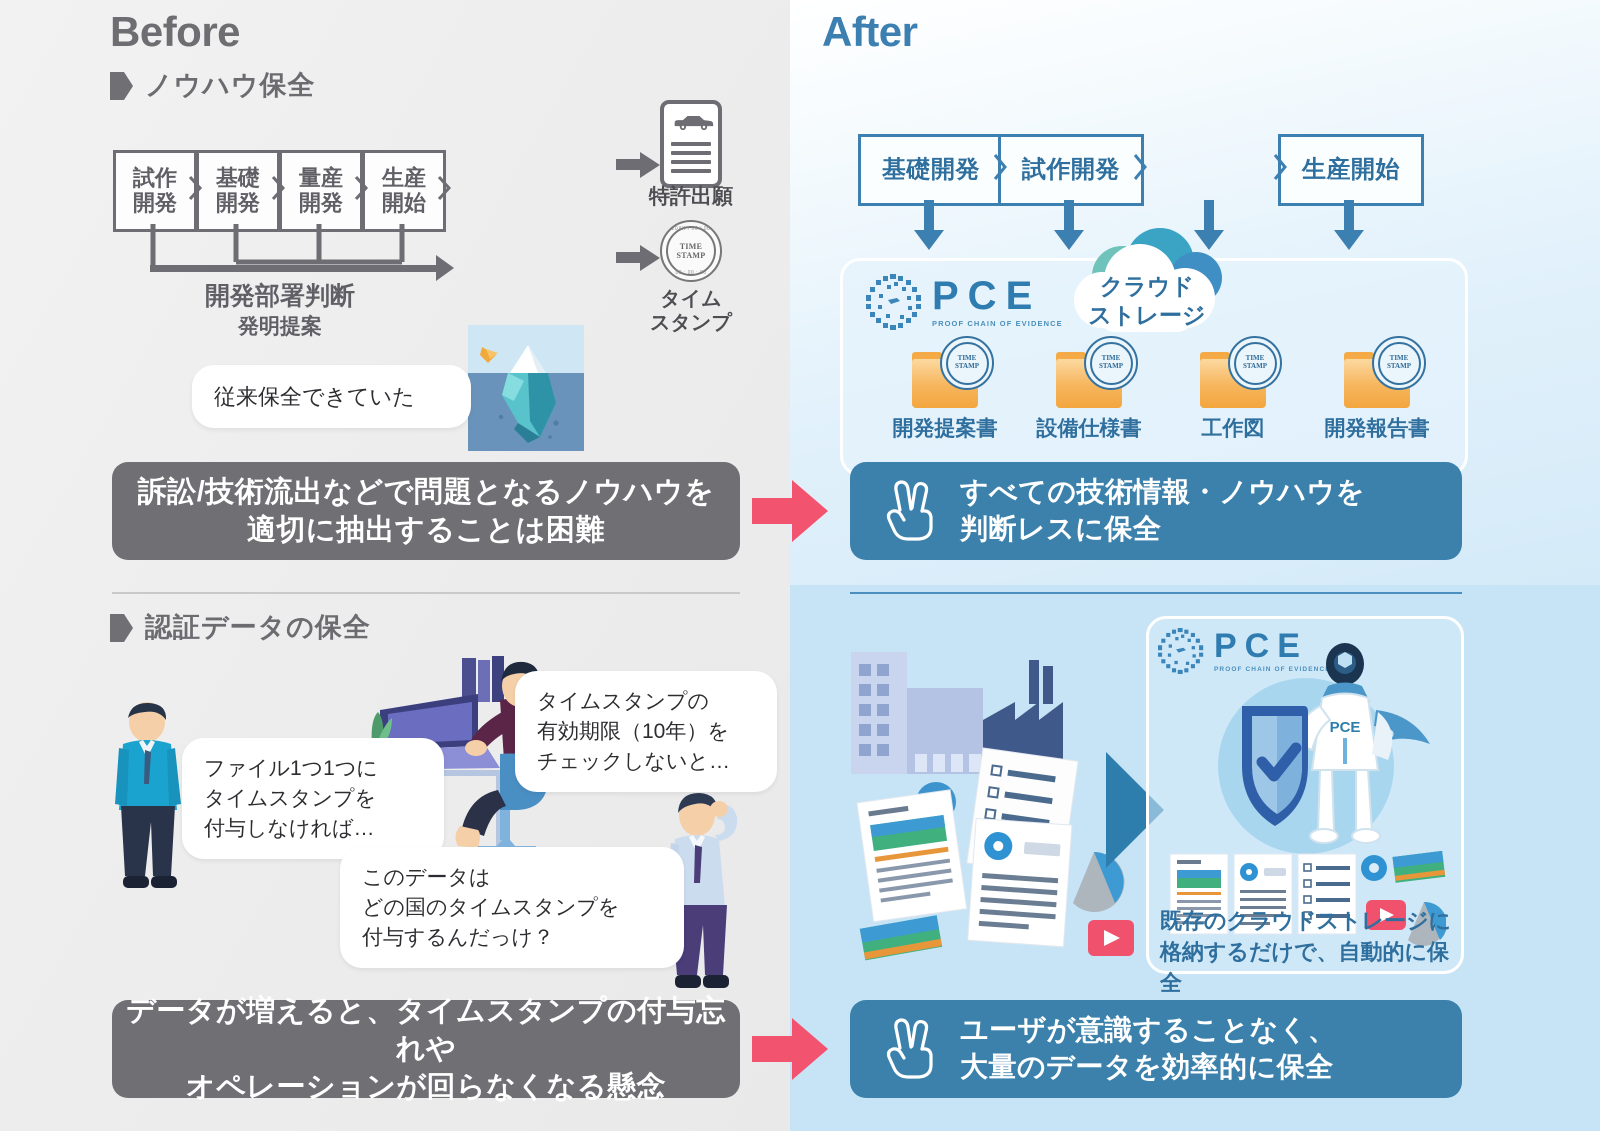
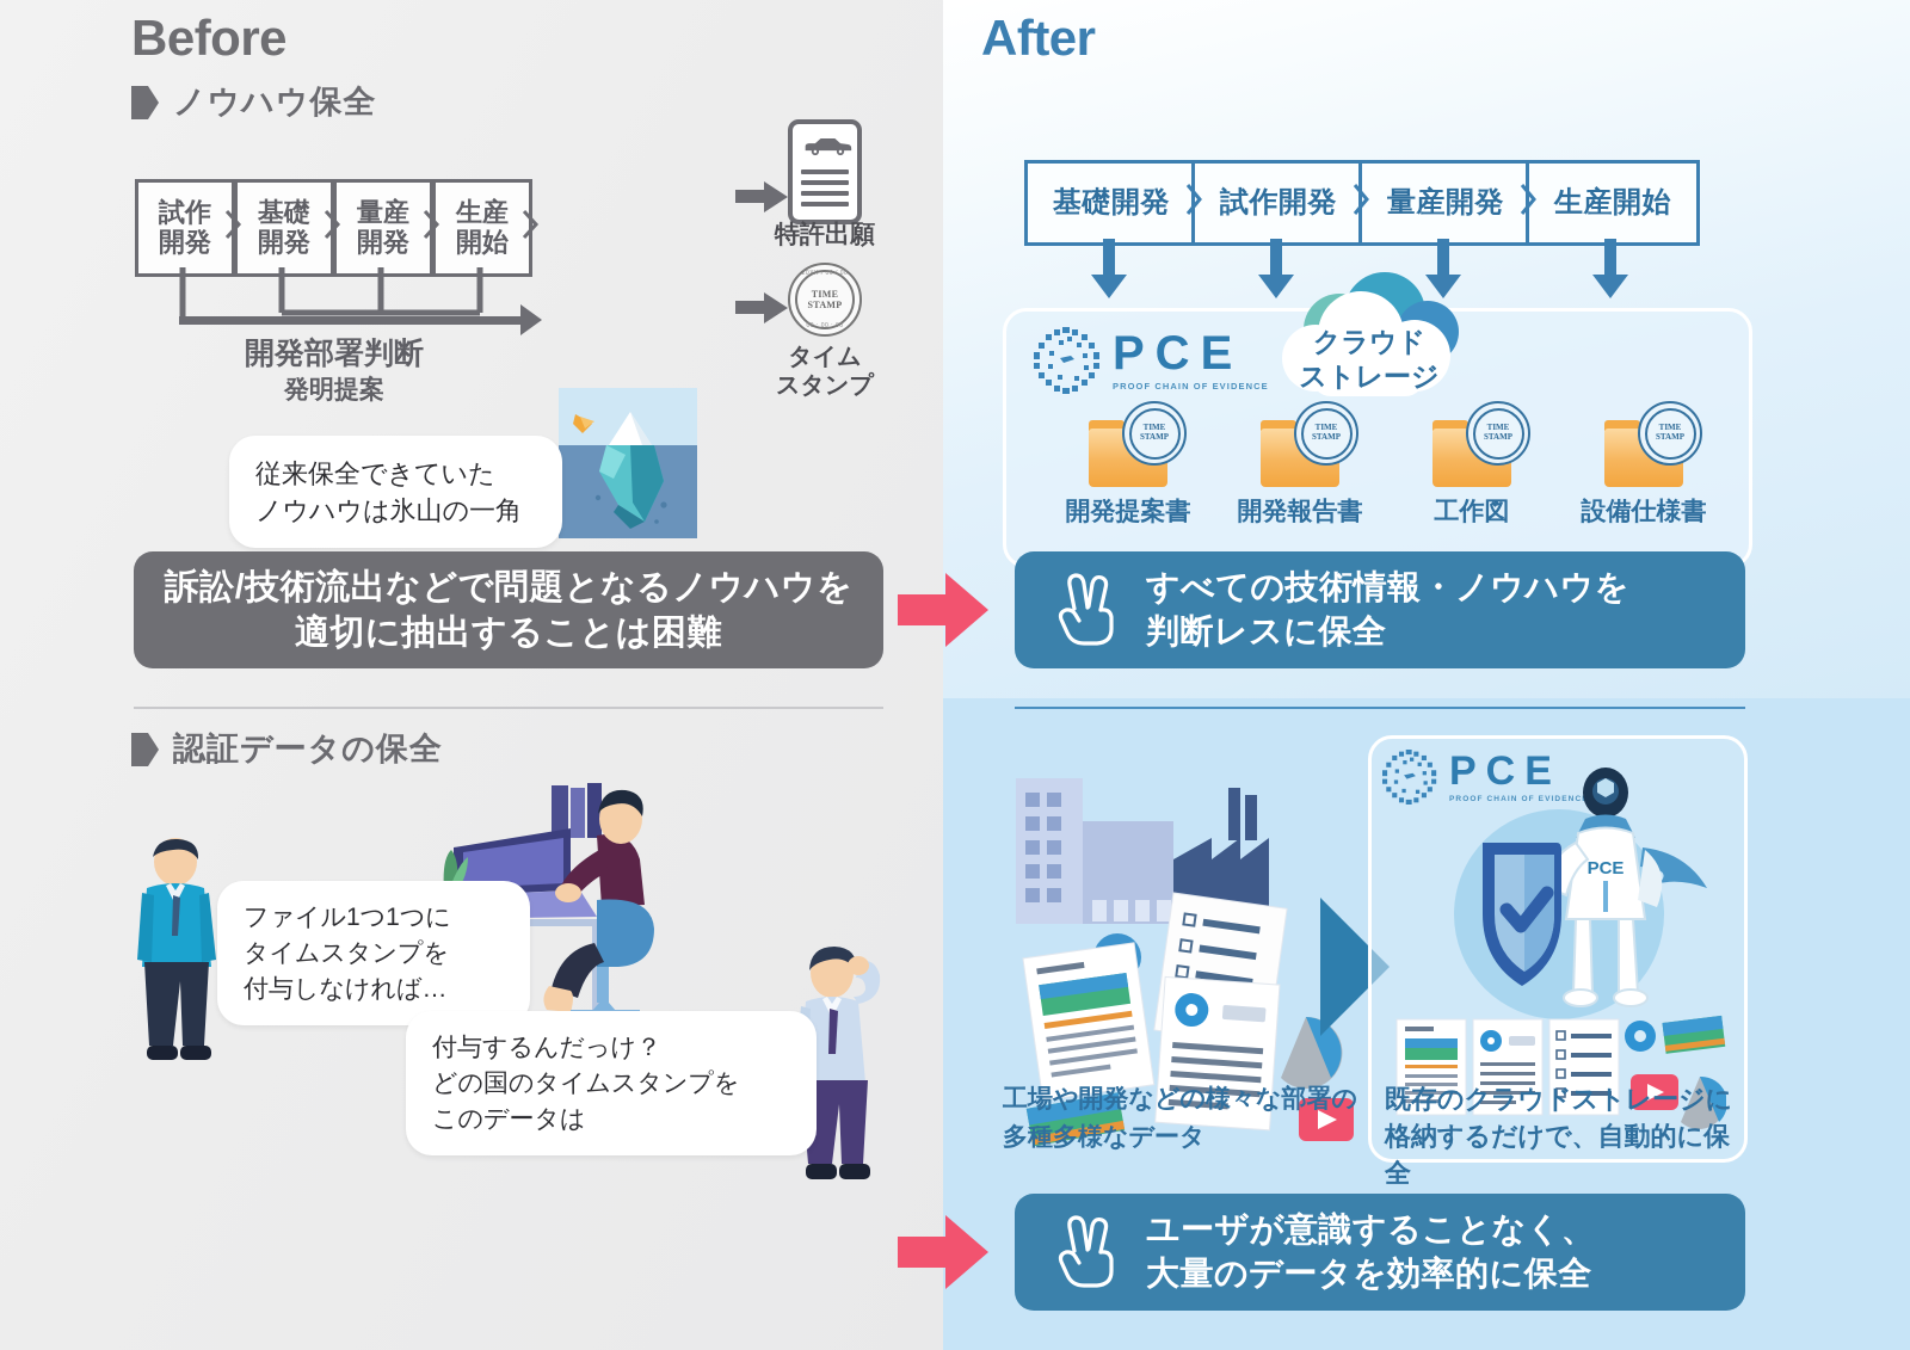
  Before
  After
  ノウハウ保全
  試作
  開発
  基礎
  開発
  量産
  開発
  生産
  開始
  開発部署判断
  発明提案
  特許出願
  TIME
  STAMP
  タイム
  スタンプ
  従来保全できていた
+ ノウハウは氷山の一角
  訴訟/技術流出などで問題となるノウハウを
  適切に抽出することは困難
  認証データの保全
  ファイル1つ1つに
  タイムスタンプを
  付与しなければ…
- タイムスタンプの
- 有効期限（10年）を
- チェックしないと…
- このデータは
+ 付与するんだっけ？
  どの国のタイムスタンプを
- 付与するんだっけ？
+ このデータは
- データが増えると、タイムスタンプの付与忘れや
- オペレーションが回らなくなる懸念
  基礎開発
  試作開発
+ 量産開発
  生産開始
  PCE
  PROOF CHAIN OF EVIDENCE
  クラウド
  ストレージ
  TIME
  STAMP
  開発提案書
  TIME
  STAMP
- 設備仕様書
+ 開発報告書
  TIME
  STAMP
  工作図
  TIME
  STAMP
- 開発報告書
+ 設備仕様書
  すべての技術情報・ノウハウを
  判断レスに保全
+ 工場や開発などの様々な部署の
+ 多種多様なデータ
  PCE
  PCE
  既存のクラウドストレージに
  格納するだけで、自動的に保全
  ユーザが意識することなく、
  大量のデータを効率的に保全
